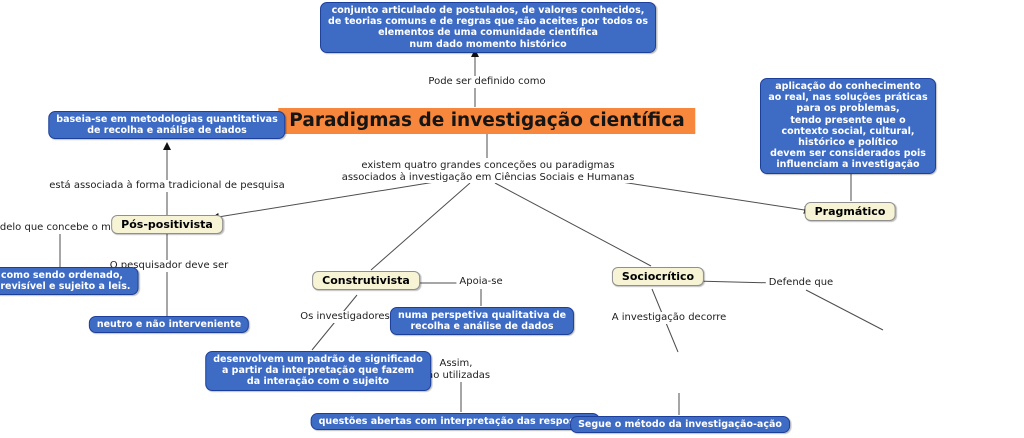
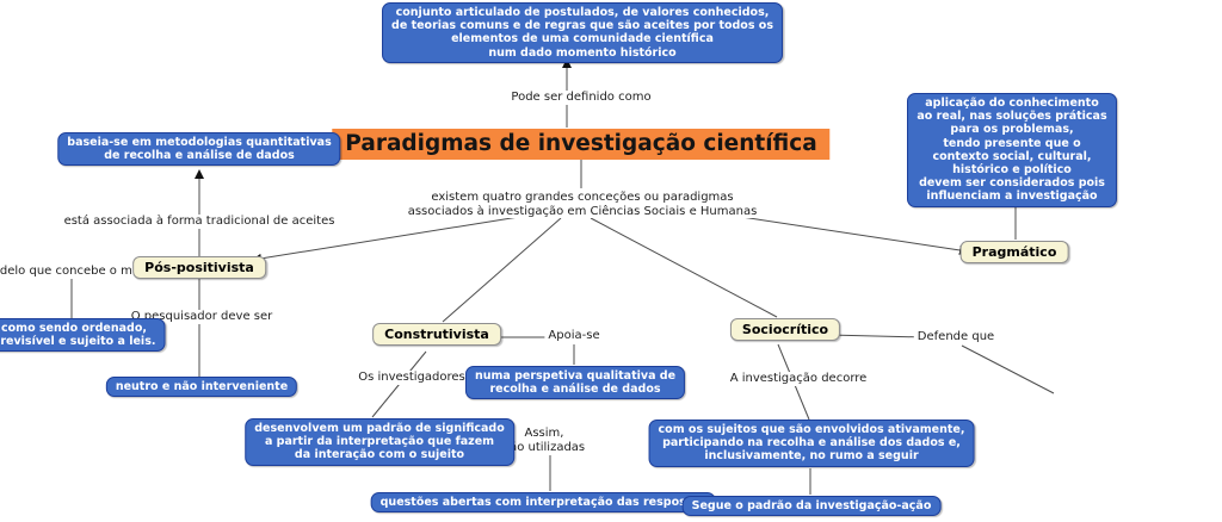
  Pode ser definido como
  existem quatro grandes conceções ou paradigmas
  associados à investigação em Ciências Sociais e Humanas
- está associada à forma tradicional de pesquisa
+ está associada à forma tradicional de aceites
  delo que concebe o m
  O pesquisador deve ser
  Os investigadores
  Apoia-se
  Assim,
  o utilizadas
  A investigação decorre
  Defende que
  Paradigmas de investigação científica
  Pós-positivista
  Construtivista
  Sociocrítico
  Pragmático
  conjunto articulado de postulados, de valores conhecidos,
  de teorias comuns e de regras que são aceites por todos os
  elementos de uma comunidade científica
  num dado momento histórico
  aplicação do conhecimento ao real, nas soluções práticas para os problemas,
  tendo presente que o contexto social, cultural, histórico e político
  devem ser considerados pois influenciam a investigação
  baseia-se em metodologias quantitativas
  de recolha e análise de dados
  como sendo ordenado,
  revisível e sujeito a leis.
  neutro e não interveniente
  numa perspetiva qualitativa de
  recolha e análise de dados
  desenvolvem um padrão de significado
  a partir da interpretação que fazem
  da interação com o sujeito
  questões abertas com interpretação das respo
+ com os sujeitos que são envolvidos ativamente,
+ participando na recolha e análise dos dados e,
+ inclusivamente, no rumo a seguir
- Segue o método da investigação-ação
+ Segue o padrão da investigação-ação
